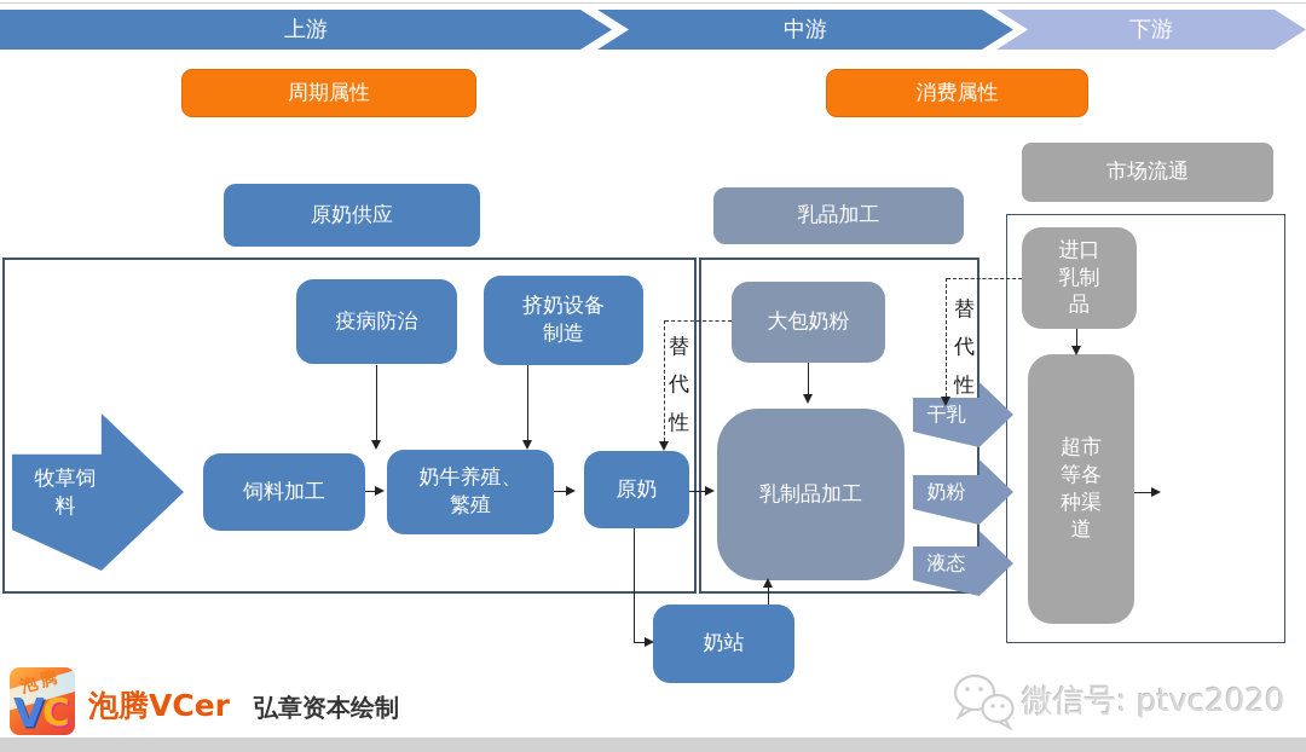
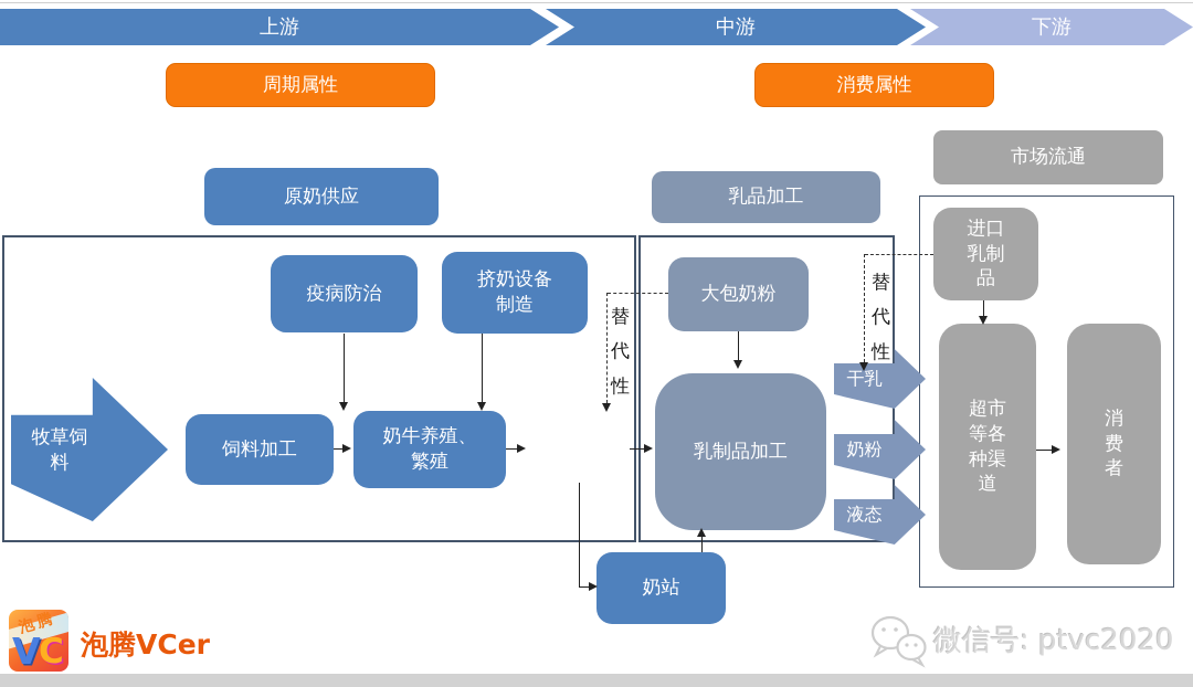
  上游
  中游
  下游
  周期属性
  消费属性
  原奶供应
  乳品加工
  市场流通
  牧草饲料
  饲料加工
  疫病防治
  挤奶设备制造
  奶牛养殖、繁殖
- 原奶
  奶站
  大包奶粉
  乳制品加工
  干乳
  奶粉
  液态
  进口乳制品
  超市等各种渠道
+ 消费者
  替代性
  替代性
  V
  C
  泡腾VCer
- 弘章资本绘制
  微信号: ptvc2020
